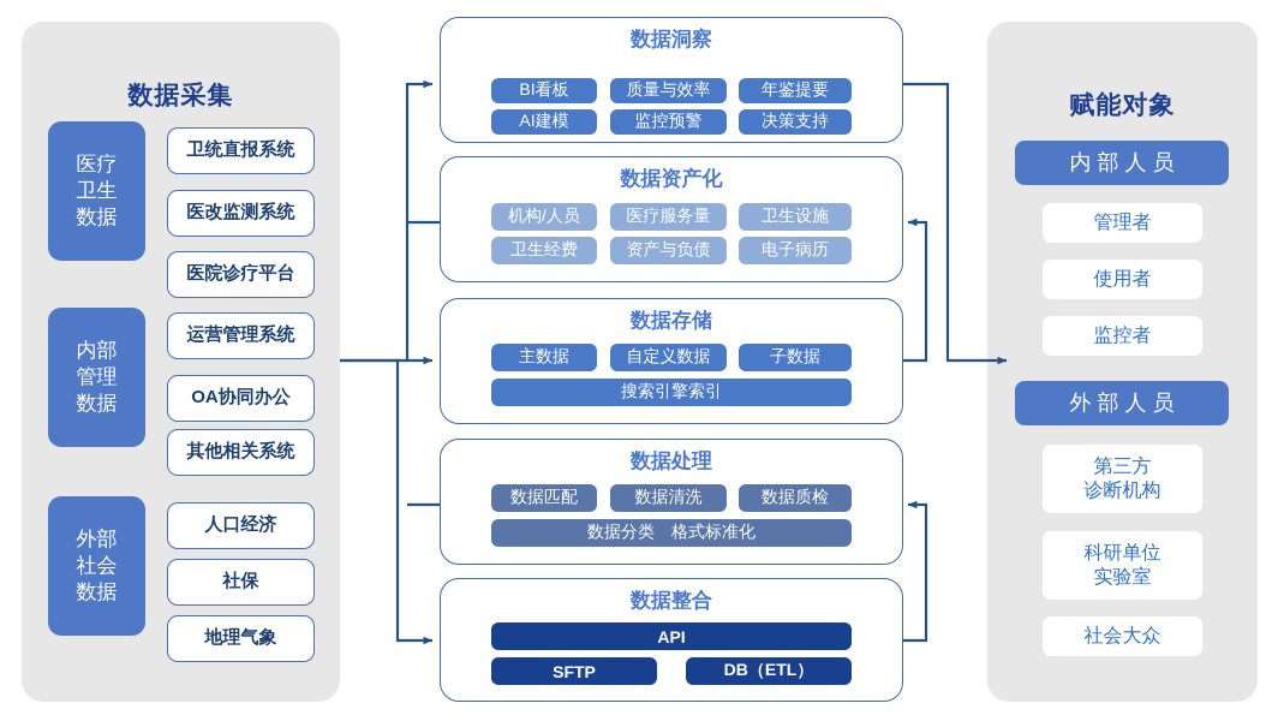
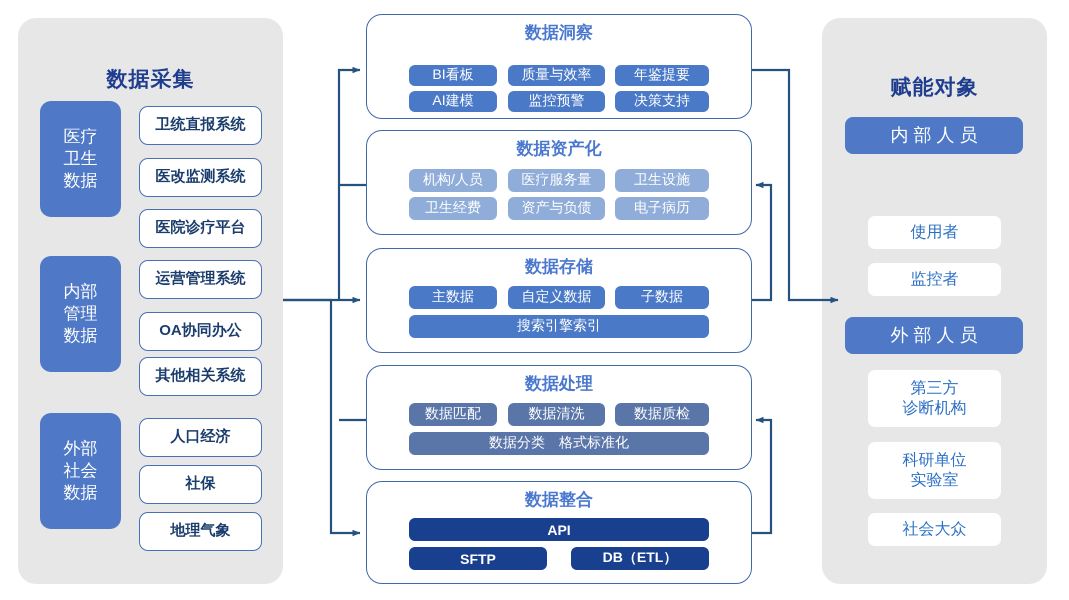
  数据采集
  医疗
  卫生
  数据
  卫统直报系统
  医改监测系统
  医院诊疗平台
  内部
  管理
  数据
  运营管理系统
  OA协同办公
  其他相关系统
  外部
  社会
  数据
  人口经济
  社保
  地理气象
  数据洞察
  BI看板
  质量与效率
  年鉴提要
  AI建模
  监控预警
  决策支持
  数据资产化
  机构/人员
  医疗服务量
  卫生设施
  卫生经费
  资产与负债
  电子病历
  数据存储
  主数据
  自定义数据
  子数据
  搜索引擎索引
  数据处理
  数据匹配
  数据清洗
  数据质检
  数据分类 格式标准化
  数据整合
  API
  SFTP
  DB（ETL）
  赋能对象
  内部人员
- 管理者
  使用者
  监控者
  外部人员
  第三方
  诊断机构
  科研单位
  实验室
  社会大众
